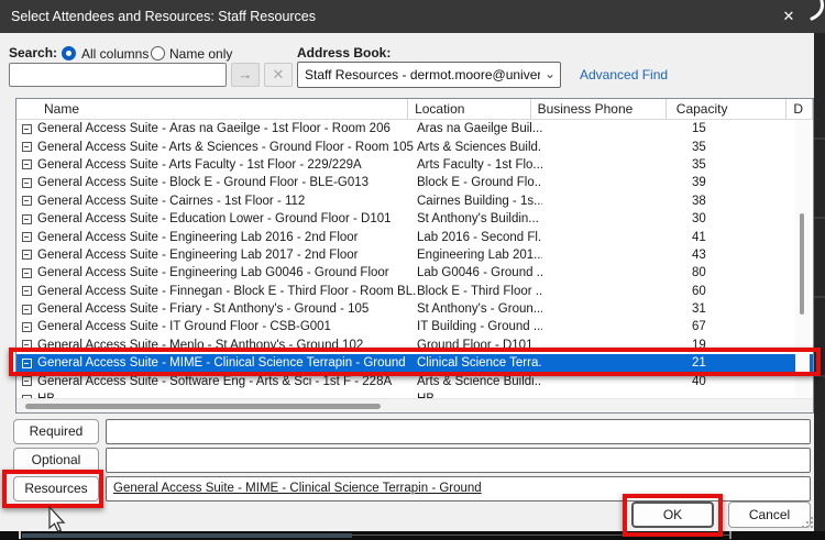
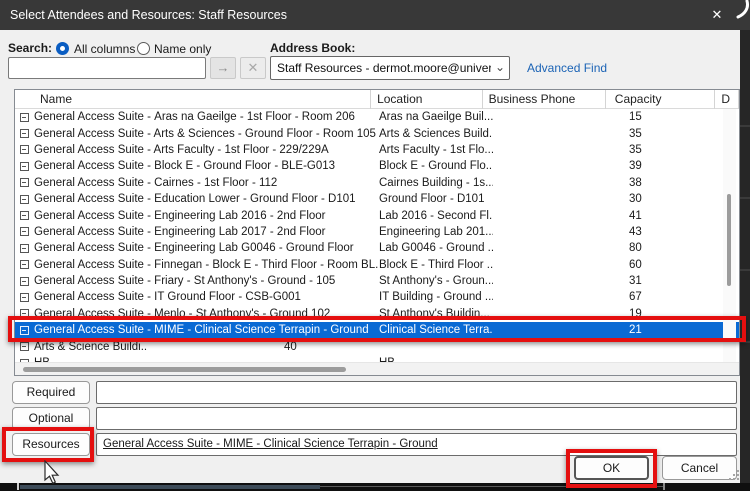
  Select Attendees and Resources: Staff Resources
  ✕
  Search:
  All columns
  Name only
  Address Book:
  →
  ✕
  Staff Resources - dermot.moore@univer
  ⌄
  Advanced Find
  Name
  Location
  Business Phone
  Capacity
  D
  General Access Suite - Áras na Gaeilge - 1st Floor - Room 206
  Áras na Gaeilge Buil...
  15
  General Access Suite - Arts & Sciences - Ground Floor - Room 105
  Arts & Sciences Build.
  35
  General Access Suite - Arts Faculty - 1st Floor - 229/229A
  Arts Faculty - 1st Flo...
  35
  General Access Suite - Block E - Ground Floor - BLE-G013
  Block E - Ground Flo..
  39
  General Access Suite - Cairnes - 1st Floor - 112
  Cairnes Building - 1s..
  38
  General Access Suite - Education Lower - Ground Floor - D101
- St Anthony's Buildin...
+ Ground Floor - D101
  30
  General Access Suite - Engineering Lab 2016 - 2nd Floor
  Lab 2016 - Second Fl.
  41
  General Access Suite - Engineering Lab 2017 - 2nd Floor
  Engineering Lab 201..
  43
  General Access Suite - Engineering Lab G0046 - Ground Floor
  Lab G0046 - Ground ..
  80
  General Access Suite - Finnegan - Block E - Third Floor - Room BL.
  Block E - Third Floor ..
  60
  General Access Suite - Friary - St Anthony's - Ground - 105
  St Anthony's - Groun...
  31
  General Access Suite - IT Ground Floor - CSB-G001
  IT Building - Ground ...
  67
  General Access Suite - Menlo - St Anthony's - Ground 102
- Ground Floor - D101
+ St Anthony's Buildin...
  19
  General Access Suite - MIME - Clinical Science Terrapin - Ground
  Clinical Science Terra.
  21
- General Access Suite - Software Eng - Arts & Sci - 1st F - 228A
  Arts & Science Buildi..
  40
  Required
  Optional
  Resources
  General Access Suite - MIME - Clinical Science Terrapin - Ground
  OK
  Cancel
